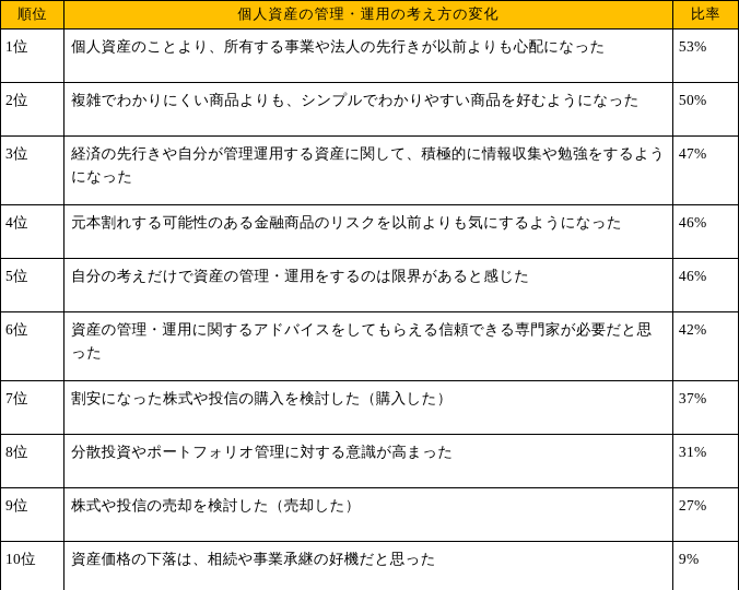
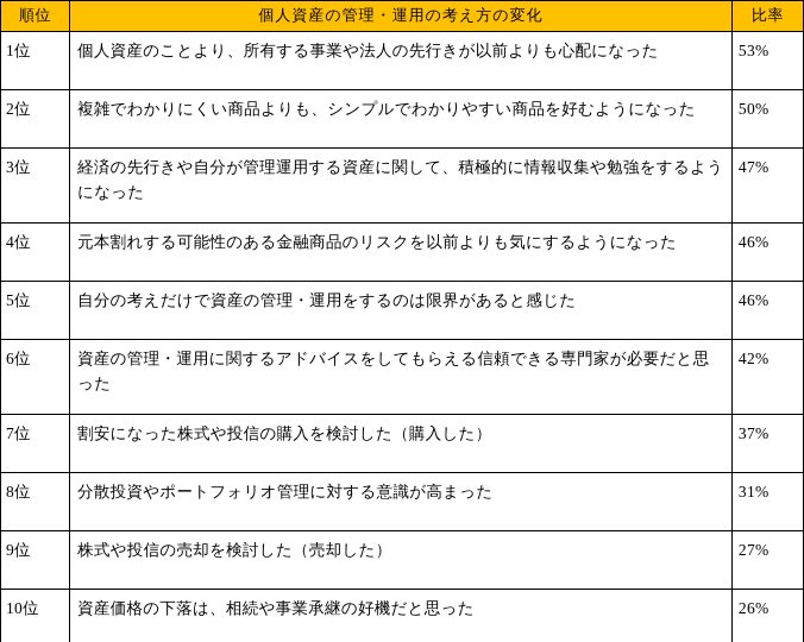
  順位	個人資産の管理・運用の考え方の変化	比率
  1位	個人資産のことより、所有する事業や法人の先行きが以前よりも心配になった	53%
  2位	複雑でわかりにくい商品よりも、シンプルでわかりやすい商品を好むようになった	50%
  3位	経済の先行きや自分が管理運用する資産に関して、積極的に情報収集や勉強をするようになった	47%
  4位	元本割れする可能性のある金融商品のリスクを以前よりも気にするようになった	46%
  5位	自分の考えだけで資産の管理・運用をするのは限界があると感じた	46%
  6位	資産の管理・運用に関するアドバイスをしてもらえる信頼できる専門家が必要だと思った	42%
  7位	割安になった株式や投信の購入を検討した（購入した）	37%
  8位	分散投資やポートフォリオ管理に対する意識が高まった	31%
  9位	株式や投信の売却を検討した（売却した）	27%
- 10位	資産価格の下落は、相続や事業承継の好機だと思った	9%
+ 10位	資産価格の下落は、相続や事業承継の好機だと思った	26%
